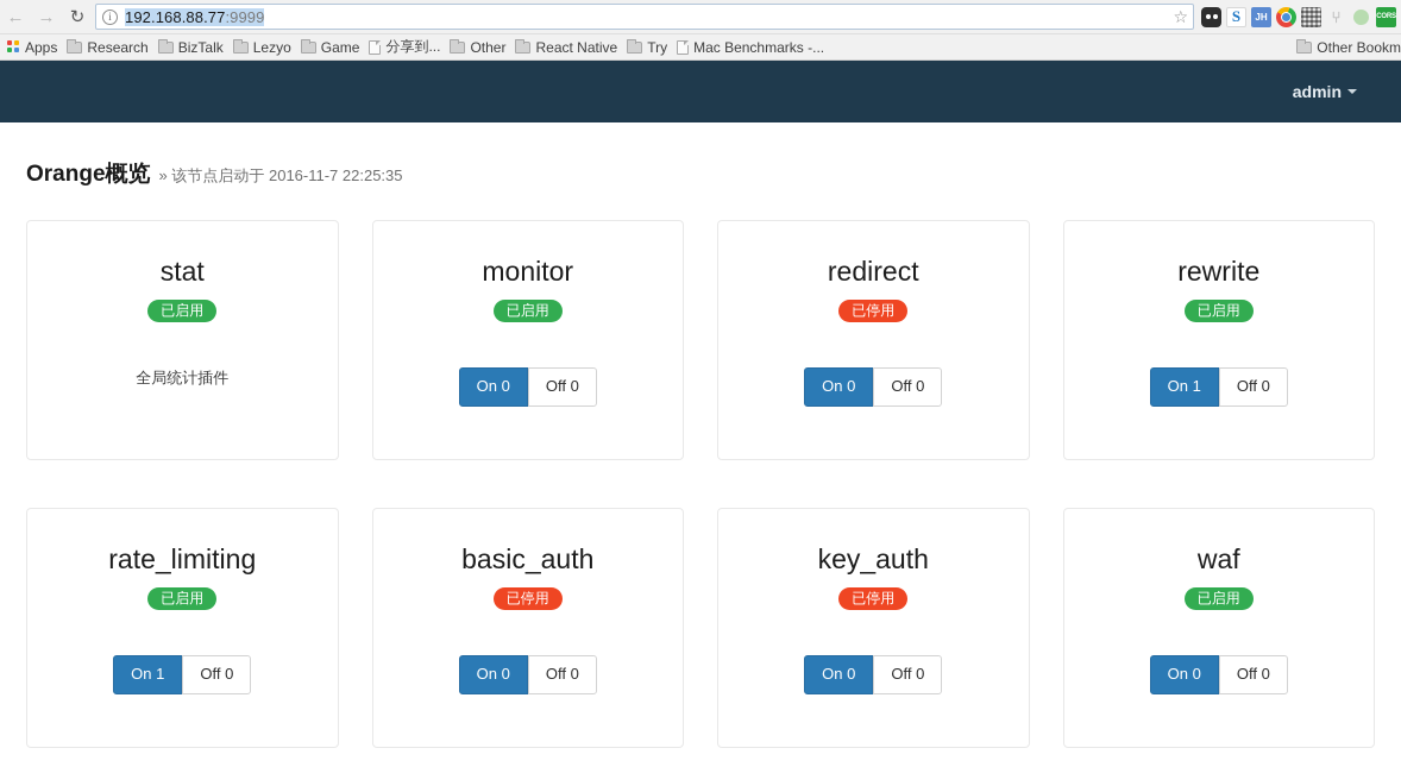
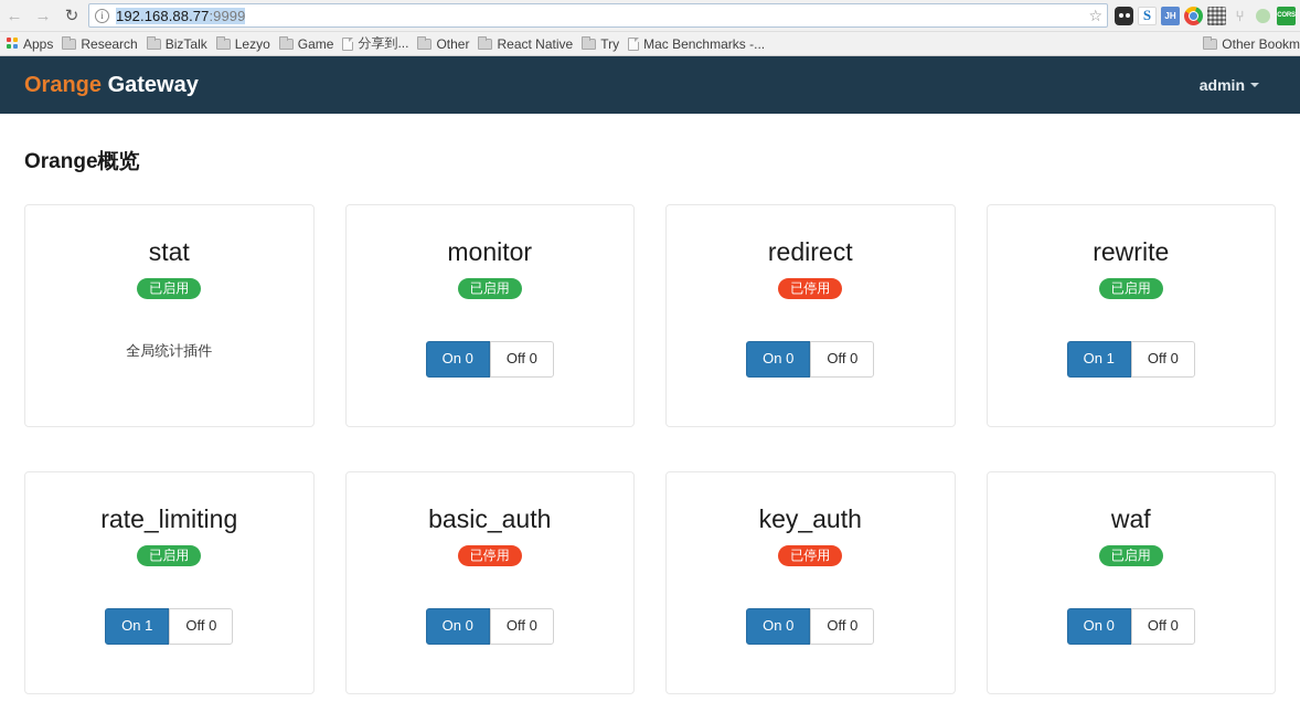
  ←
  →
  ↻
  i
  192.168.88.77:9999
  ☆
  S
  JH
  ⑂
  Apps
  Research
  BizTalk
  Lezyo
  Game
  分享到...
  Other
  React Native
  Try
  Mac Benchmarks -...
  Other Bookm
+ Orange Gateway
  admin
  Orange概览
- » 该节点启动于 2016-11-7 22:25:35
  stat
  已启用
  全局统计插件
  monitor
  已启用
  On 0
  Off 0
  redirect
  已停用
  On 0
  Off 0
  rewrite
  已启用
  On 1
  Off 0
  rate_limiting
  已启用
  On 1
  Off 0
  basic_auth
  已停用
  On 0
  Off 0
  key_auth
  已停用
  On 0
  Off 0
  waf
  已启用
  On 0
  Off 0
